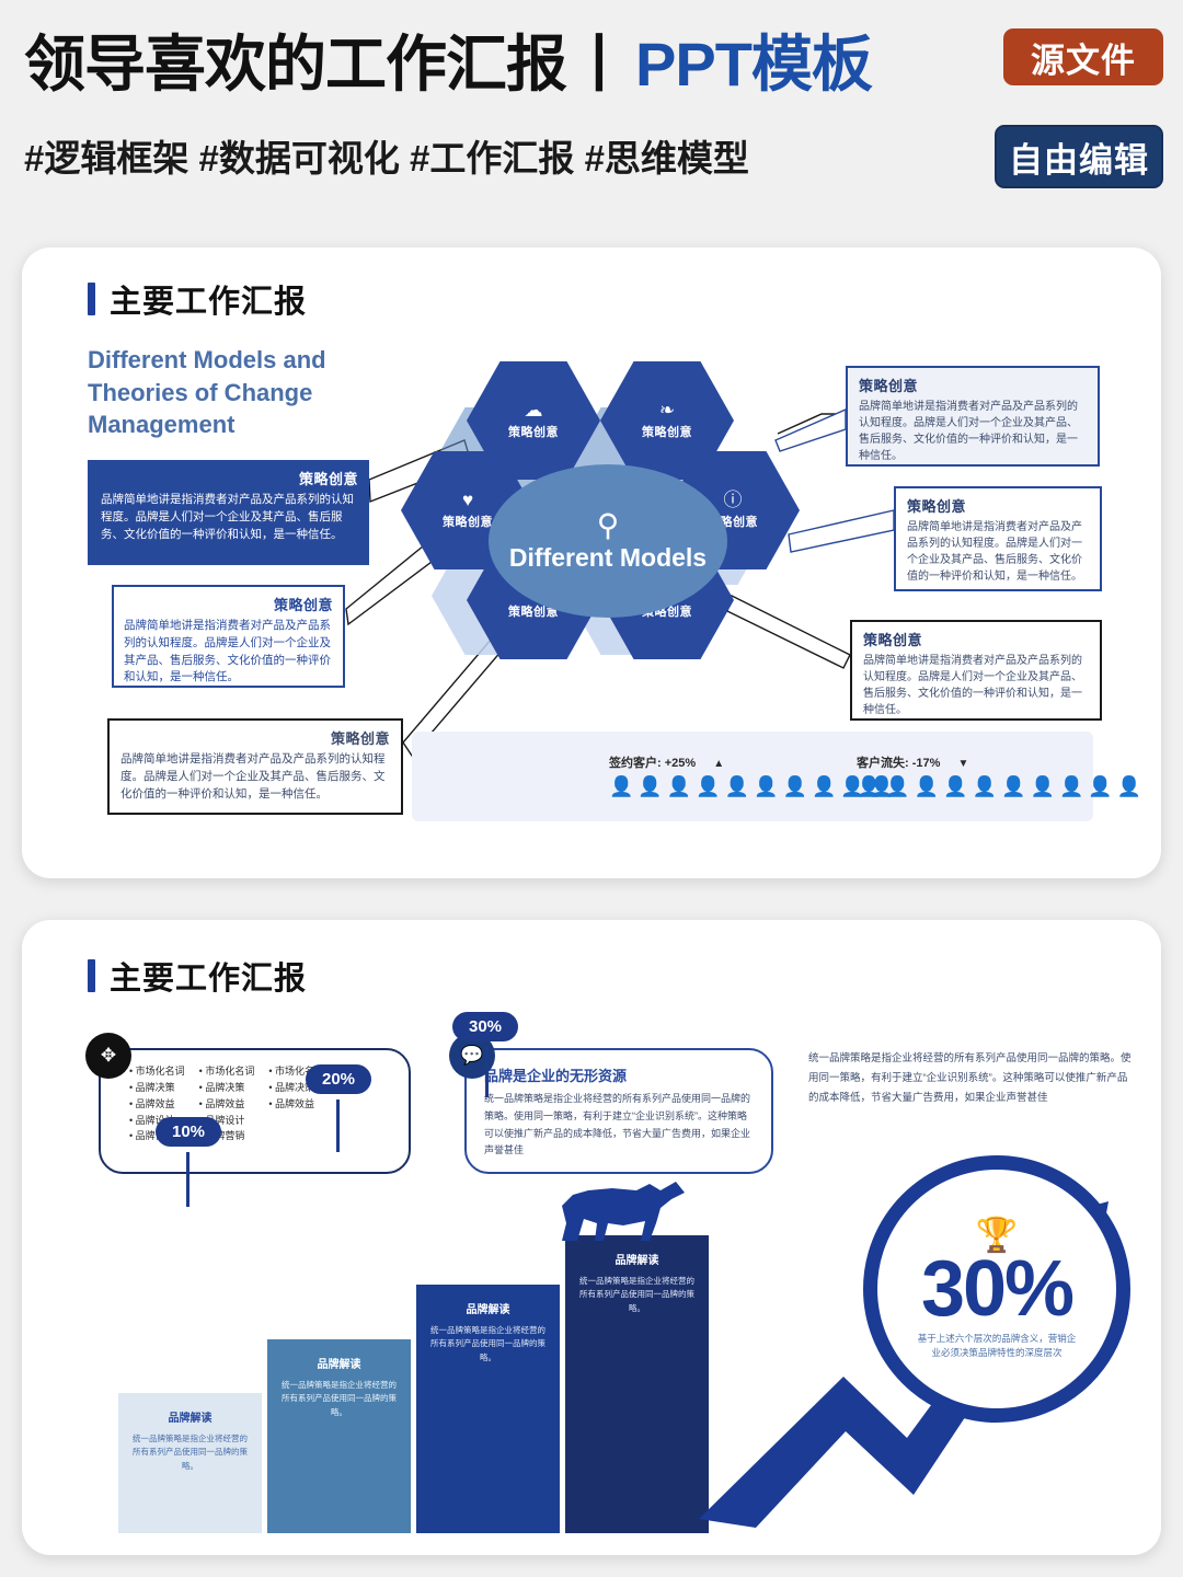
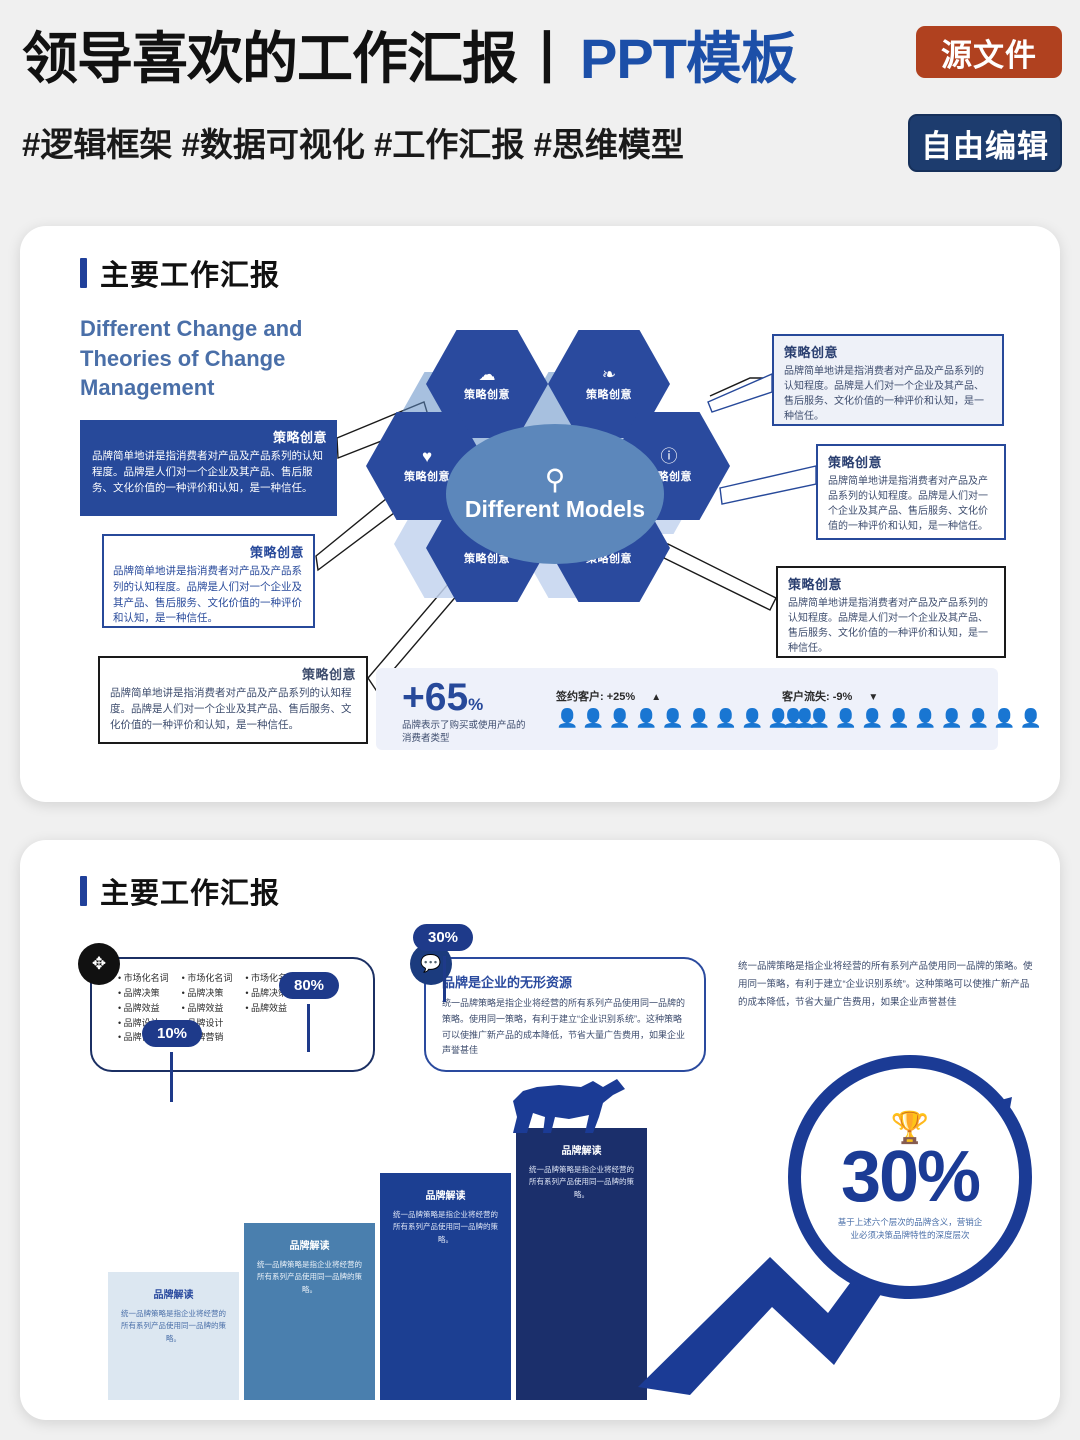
  领导喜欢的工作汇报丨PPT模板
  #逻辑框架 #数据可视化 #工作汇报 #思维模型
  源文件
  自由编辑
  主要工作汇报
- Different Models and Theories of Change Management
+ Different Change and Theories of Change Management
  ☁
  策略创意
  ❧
  策略创意
  ♥
  策略创意
  ⓘ
  略创意
  策略创意
  略创意
  ⚲
  Different Models
  策略创意
  品牌简单地讲是指消费者对产品及产品系列的认知程度。品牌是人们对一个企业及其产品、售后服务、文化价值的一种评价和认知，是一种信任。
  策略创意
  品牌简单地讲是指消费者对产品及产品系列的认知程度。品牌是人们对一个企业及其产品、售后服务、文化价值的一种评价和认知，是一种信任。
  策略创意
  品牌简单地讲是指消费者对产品及产品系列的认知程度。品牌是人们对一个企业及其产品、售后服务、文化价值的一种评价和认知，是一种信任。
  策略创意
  品牌简单地讲是指消费者对产品及产品系列的认知程度。品牌是人们对一个企业及其产品、售后服务、文化价值的一种评价和认知，是一种信任。
  策略创意
  品牌简单地讲是指消费者对产品及产品系列的认知程度。品牌是人们对一个企业及其产品、售后服务、文化价值的一种评价和认知，是一种信任。
  策略创意
  品牌简单地讲是指消费者对产品及产品系列的认知程度。品牌是人们对一个企业及其产品、售后服务、文化价值的一种评价和认知，是一种信任。
+ +65%
+ 品牌表示了购买或使用产品的消费者类型
  签约客户: +25% ▲
  👤
  👤
  👤
  👤
  👤
  👤
  👤
  👤
  👤
  👤
- 客户流失: -17% ▼
+ 客户流失: -9% ▼
  👤
  👤
  👤
  👤
  👤
  👤
  👤
  👤
  👤
  👤
  主要工作汇报
  ✥
  💬
  市场化名词
  品牌决策
  品牌效益
  市场化名词
  品牌决策
  品牌效益
  牌设计
  品牌决
  品牌效益
  品牌是企业的无形资源
  统一品牌策略是指企业将经营的所有系列产品使用同一品牌的策略。使用同一策略，有利于建立“企业识别系统”。这种策略可以使推广新产品的成本降低，节省大量广告费用，如果企业声誉甚佳
  统一品牌策略是指企业将经营的所有系列产品使用同一品牌的策略。使用同一策略，有利于建立“企业识别系统”。这种策略可以使推广新产品的成本降低，节省大量广告费用，如果企业声誉甚佳
  10%
- 20%
+ 80%
  30%
  品牌解读
  统一品牌策略是指企业将经营的所有系列产品使用同一品牌的策略。
  品牌解读
  统一品牌策略是指企业将经营的所有系列产品使用同一品牌的策略。
  品牌解读
  统一品牌策略是指企业将经营的所有系列产品使用同一品牌的策略。
  品牌解读
  统一品牌策略是指企业将经营的所有系列产品使用同一品牌的策略。
  🏆
  30%
  基于上述六个层次的品牌含义，营销企业必须决策品牌特性的深度层次
